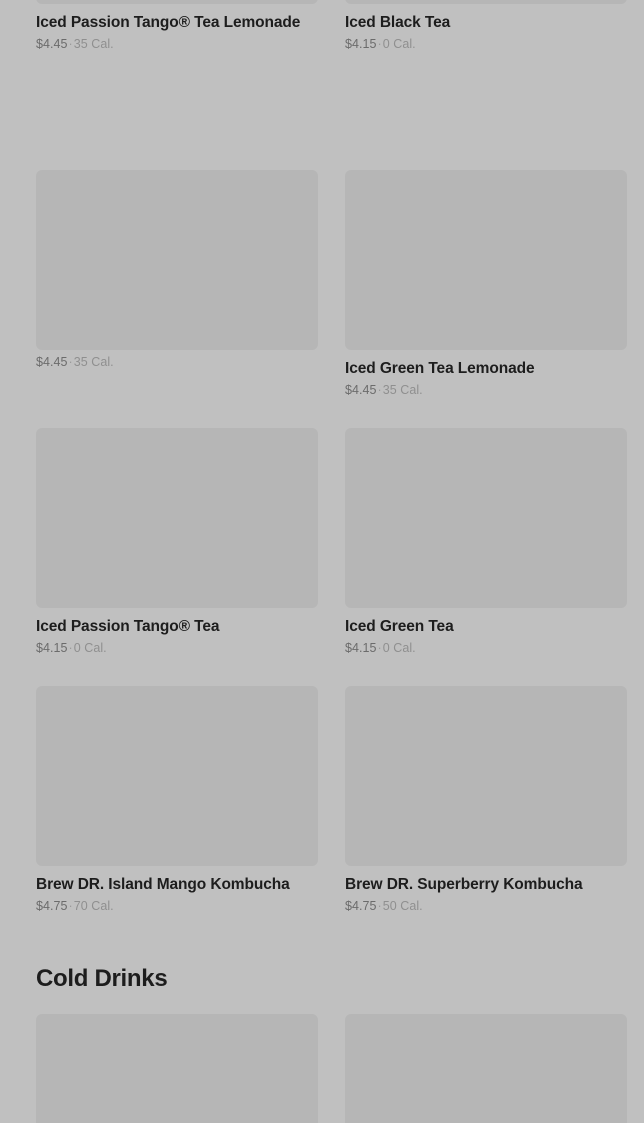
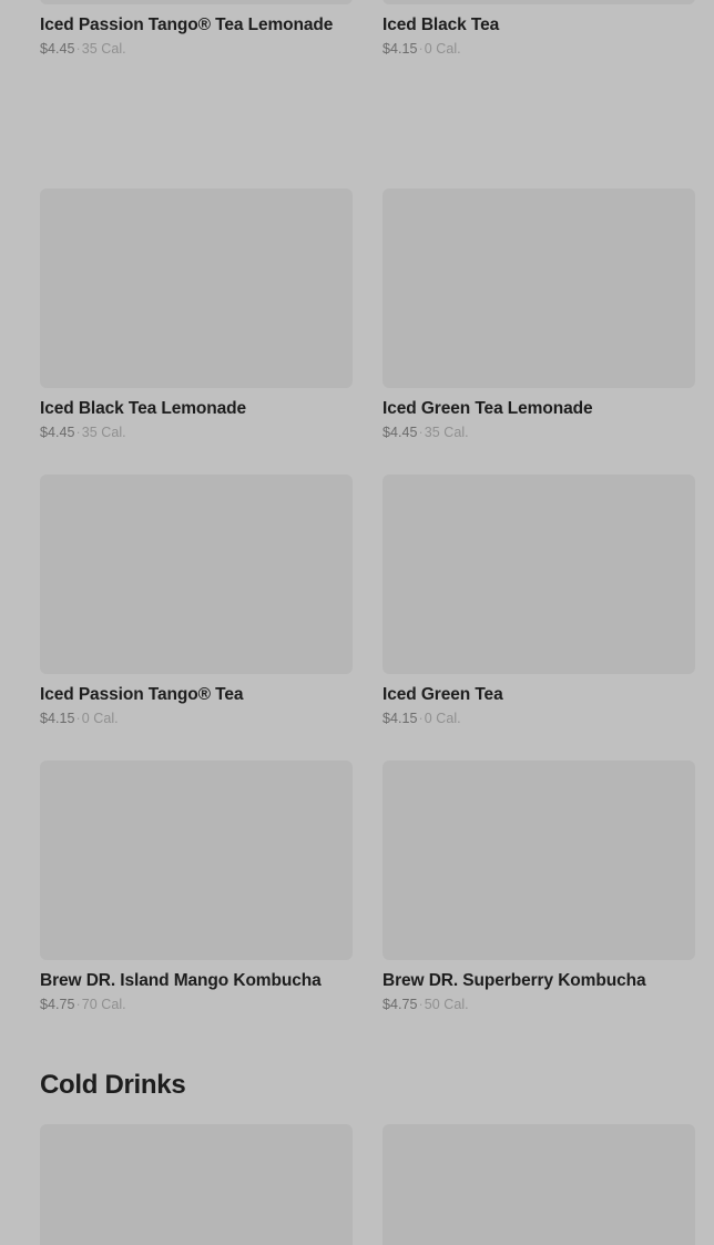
  Iced Passion Tango® Tea Lemonade
  $4.45·35 Cal.
  Iced Black Tea
  $4.15·0 Cal.
+ Iced Black Tea Lemonade
  $4.45·35 Cal.
  Iced Green Tea Lemonade
  $4.45·35 Cal.
  Iced Passion Tango® Tea
  $4.15·0 Cal.
  Iced Green Tea
  $4.15·0 Cal.
  Brew DR. Island Mango Kombucha
  $4.75·70 Cal.
  Brew DR. Superberry Kombucha
  $4.75·50 Cal.
  Cold Drinks
